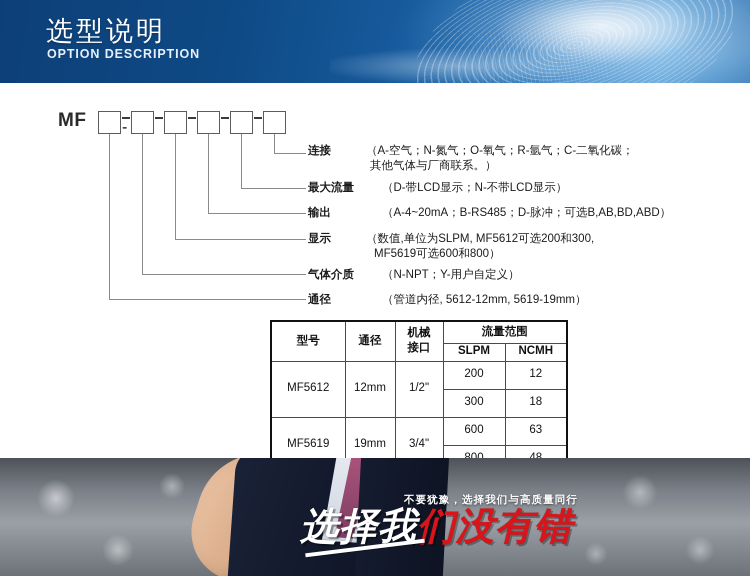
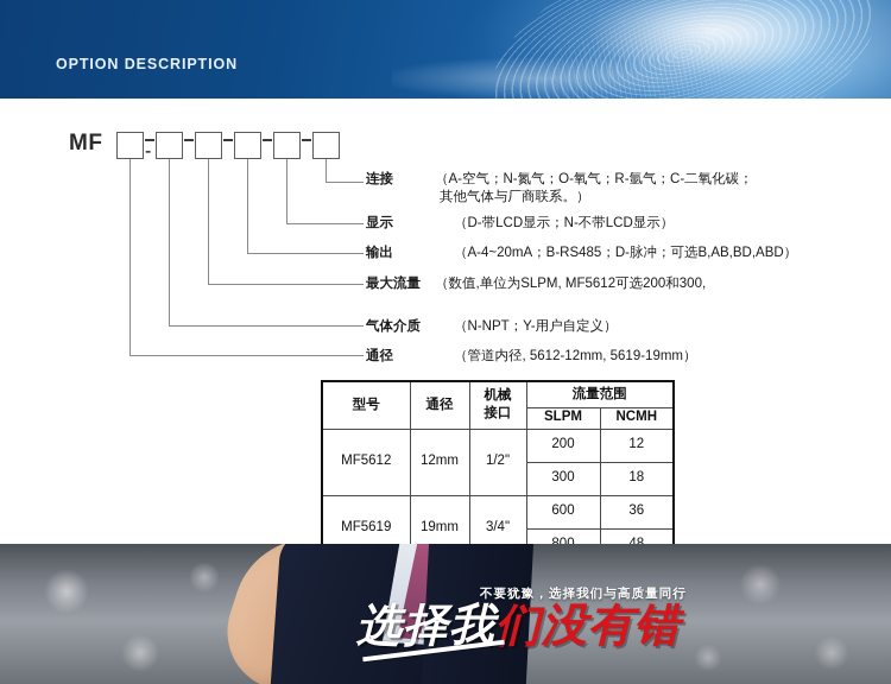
- 选型说明
  OPTION DESCRIPTION
  MF
  -
  连接 （A-空气；N-氮气；O-氧气；R-氩气；C-二氧化碳；
  其他气体与厂商联系。）
- 最大流量 （D-带LCD显示；N-不带LCD显示）
+ 显示 （D-带LCD显示；N-不带LCD显示）
  输出 （A-4~20mA；B-RS485；D-脉冲；可选B,AB,BD,ABD）
- 显示 （数值,单位为SLPM, MF5612可选200和300,
+ 最大流量 （数值,单位为SLPM, MF5612可选200和300,
- MF5619可选600和800）
  气体介质 （N-NPT；Y-用户自定义）
  通径 （管道内径, 5612-12mm, 5619-19mm）
  型号	通径	机械 接口	流量范围
  SLPM	NCMH
  MF5612	12mm	1/2"	200	12
  300	18
- MF5619	19mm	3/4"	600	63
+ MF5619	19mm	3/4"	600	36
  不要犹豫，选择我们与高质量同行
  选择我们没有错
